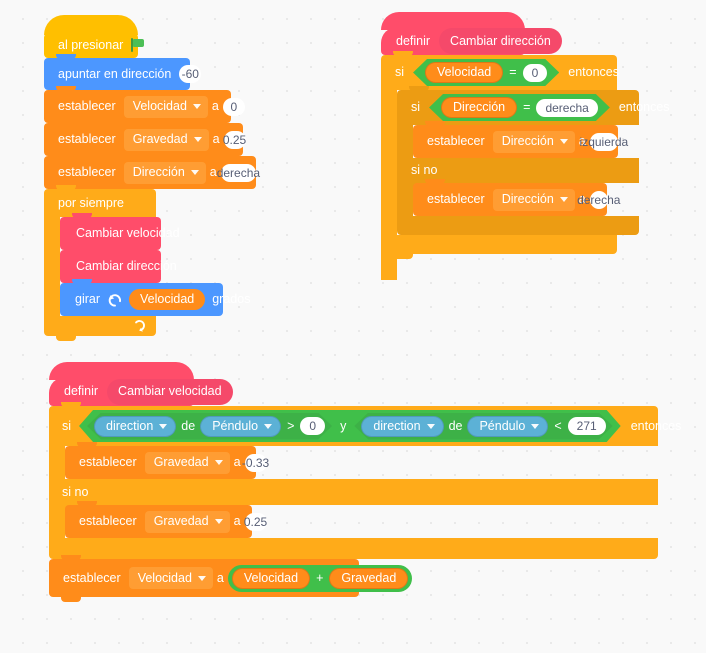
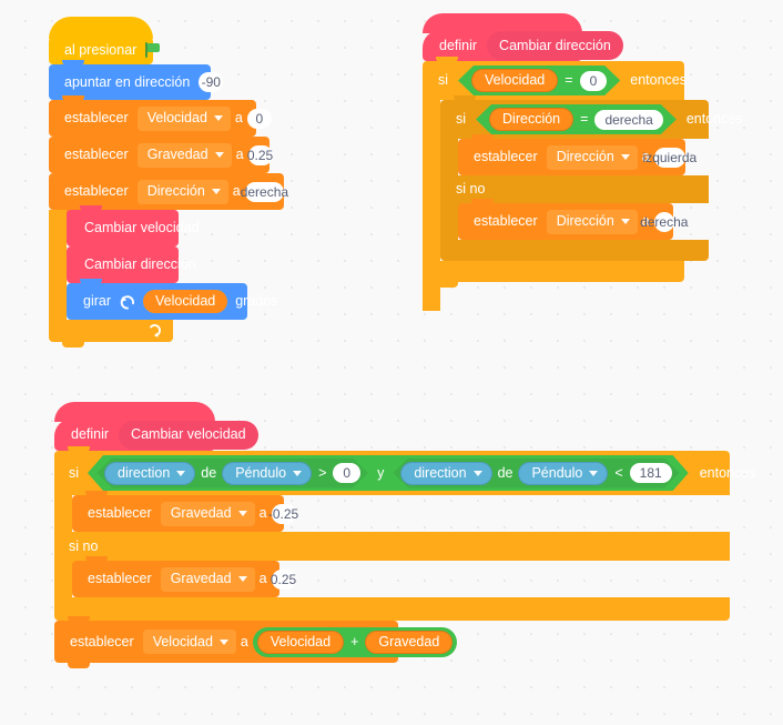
  al presionar
  apuntar en dirección
- -60
+ -90
  establecer
  Velocidad
  a
  0
  establecer
  Gravedad
  a
  0.25
  establecer
  Dirección
  a
  derecha
- por siempre
  Cambiar velocidad
  Cambiar dirección
  girar
  Velocidad
  grados
  definir
  Cambiar dirección
  si
  Velocidad
  =
  0
  entonces
  si
  Dirección
  =
  derecha
  entonces
  establecer
  Dirección
  a
  izquierda
  si no
  establecer
  Dirección
  a
  derecha
  definir
  Cambiar velocidad
  si
  direction
  de
  Péndulo
  >
  0
  y
  direction
  de
  Péndulo
  <
- 271
+ 181
  entonces
  establecer
  Gravedad
  a
- -0.33
+ -0.25
  si no
  establecer
  Gravedad
  a
  0.25
  establecer
  Velocidad
  a
  Velocidad
  +
  Gravedad
